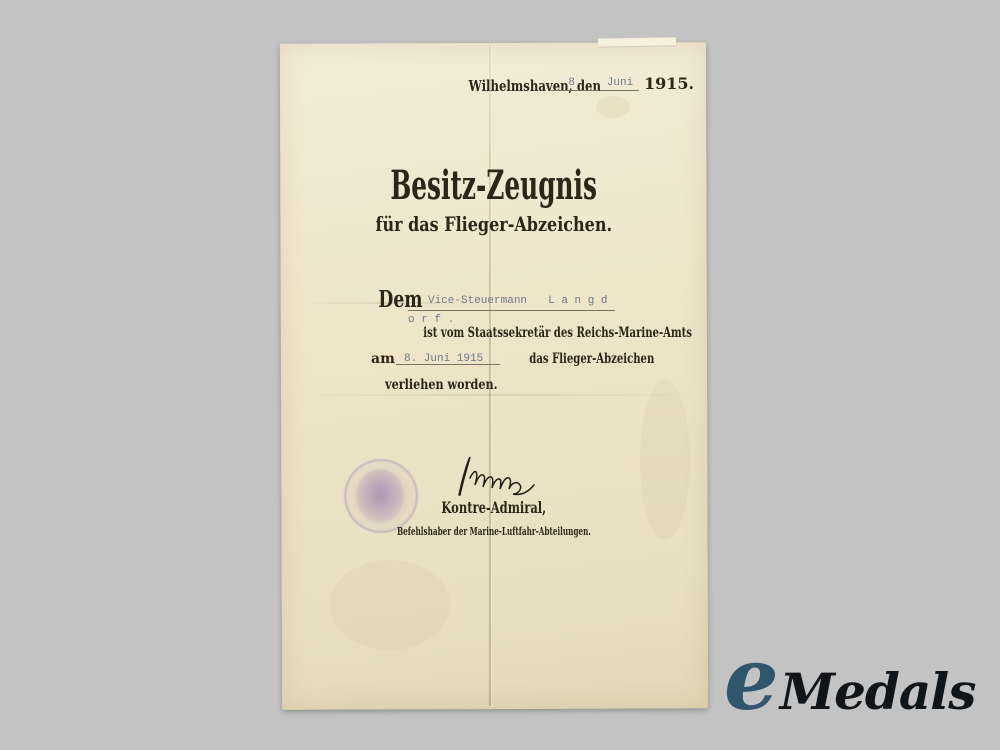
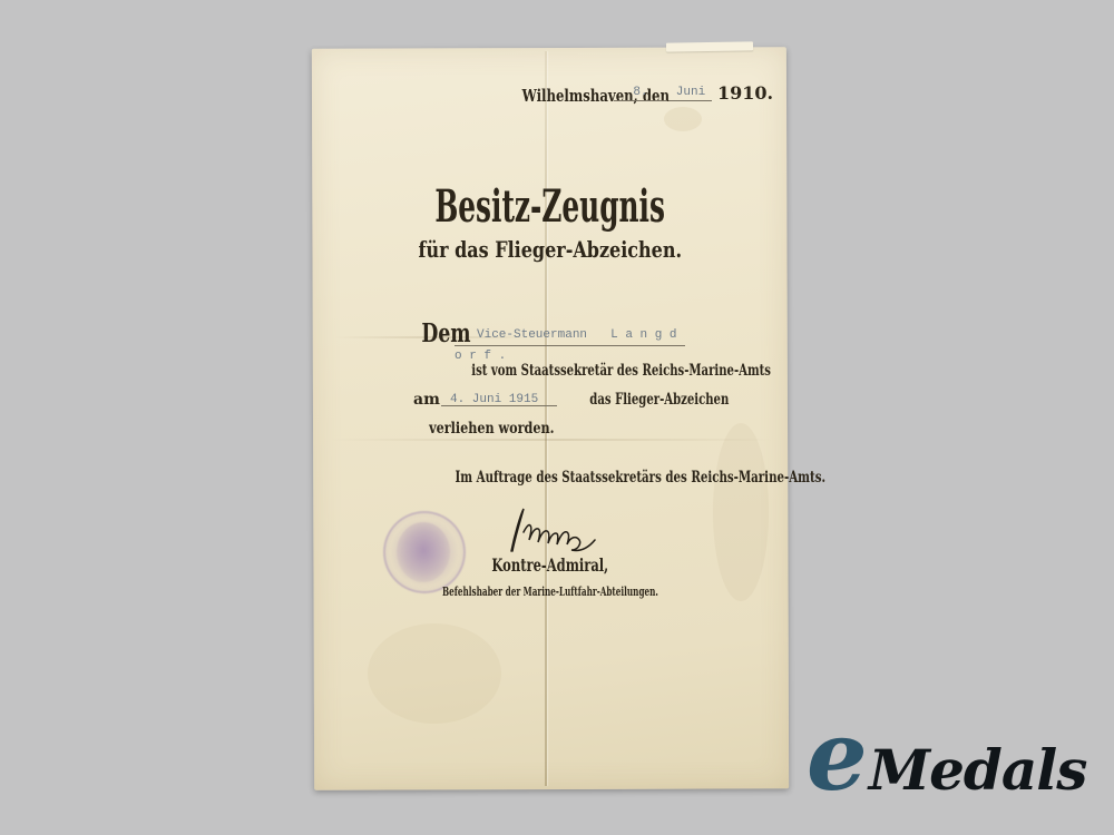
  Wilhelmshaven, den
  8.
  Juni
- 1915.
+ 1910.
  Besitz-Zeugnis
  für das Flieger-Abzeichen.
  Dem
  Vice-Steuermann L a n g d o r f .
  ist vom Staatssekretär des Reichs-Marine-Amts
  am
- 8. Juni 1915
+ 4. Juni 1915
  das Flieger-Abzeichen
  verliehen worden.
+ Im Auftrage des Staatssekretärs des Reichs-Marine-Amts.
  Kontre-Admiral,
  Befehlshaber der Marine-Luftfahr-Abteilungen.
  e
  Medals
